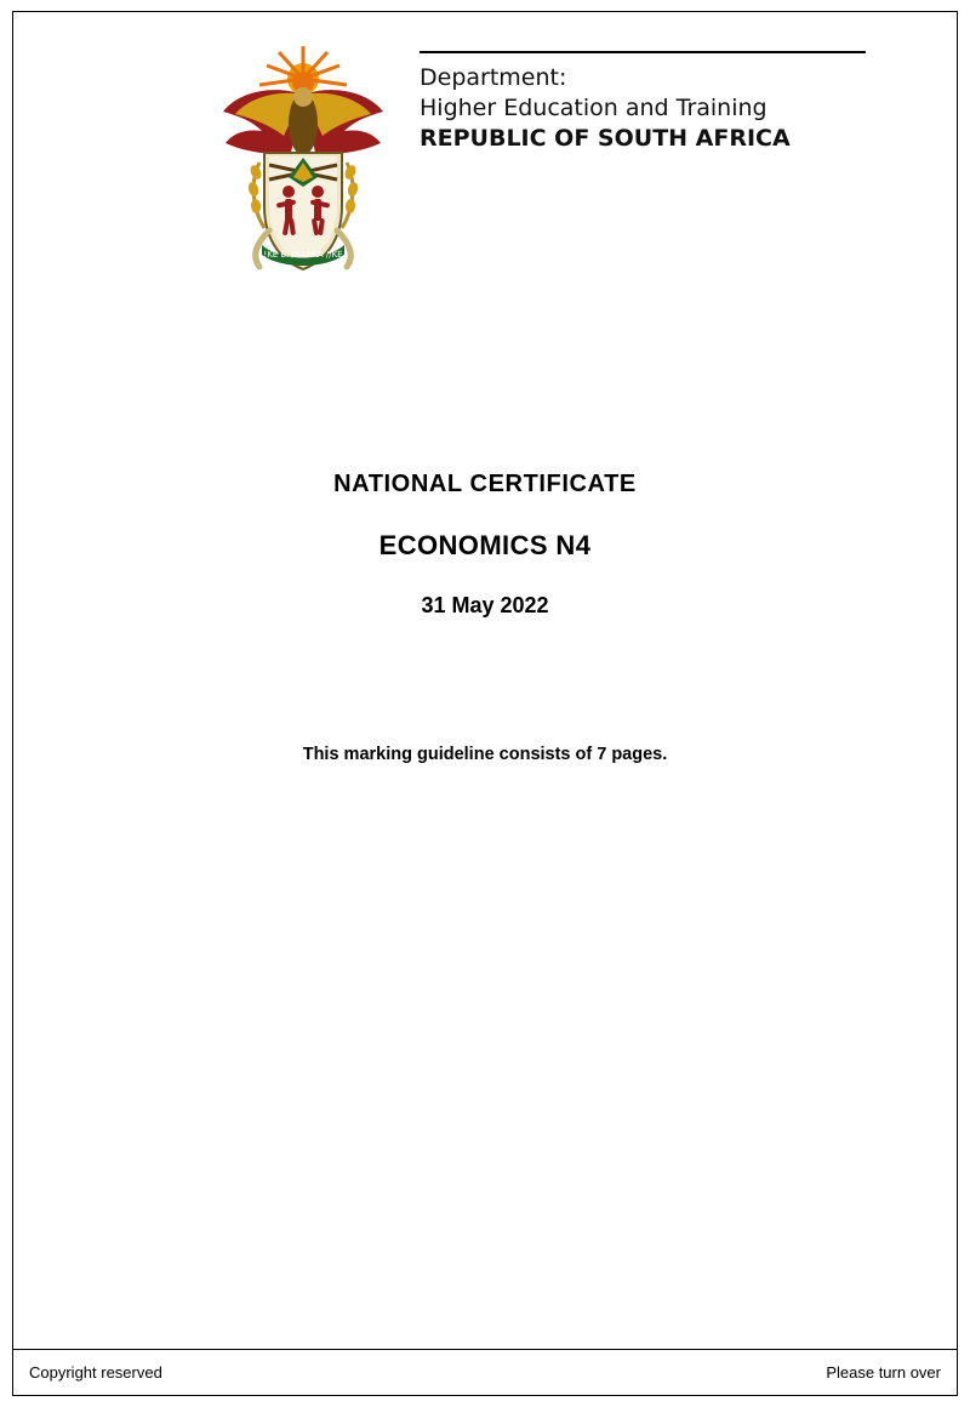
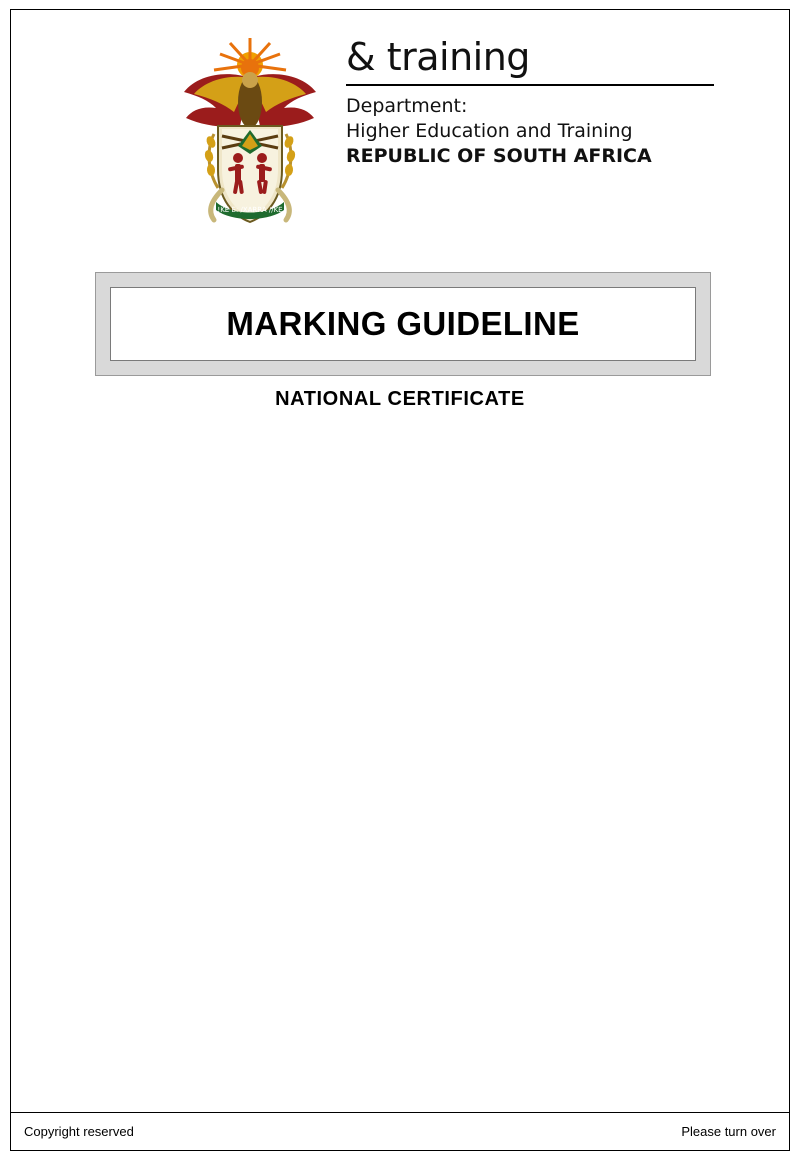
  !KE E: /XARRA //KE
+ & training
  Department:
  Higher Education and Training
  REPUBLIC OF SOUTH AFRICA
+ MARKING GUIDELINE
  NATIONAL CERTIFICATE
- ECONOMICS N4
- 31 May 2022
- This marking guideline consists of 7 pages.
  Copyright reserved
  Please turn over
